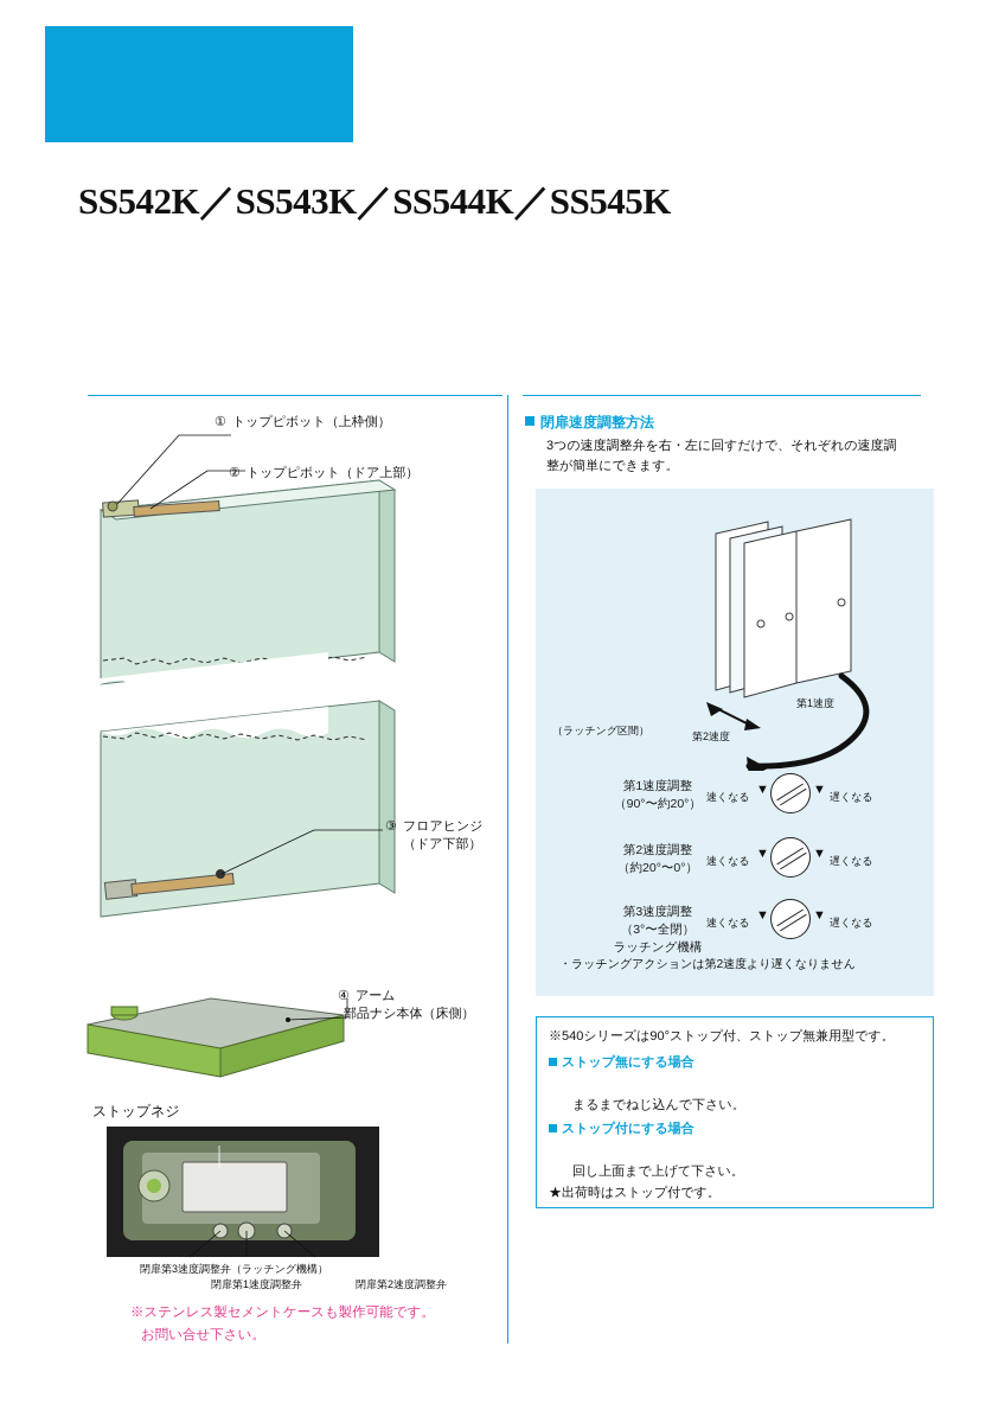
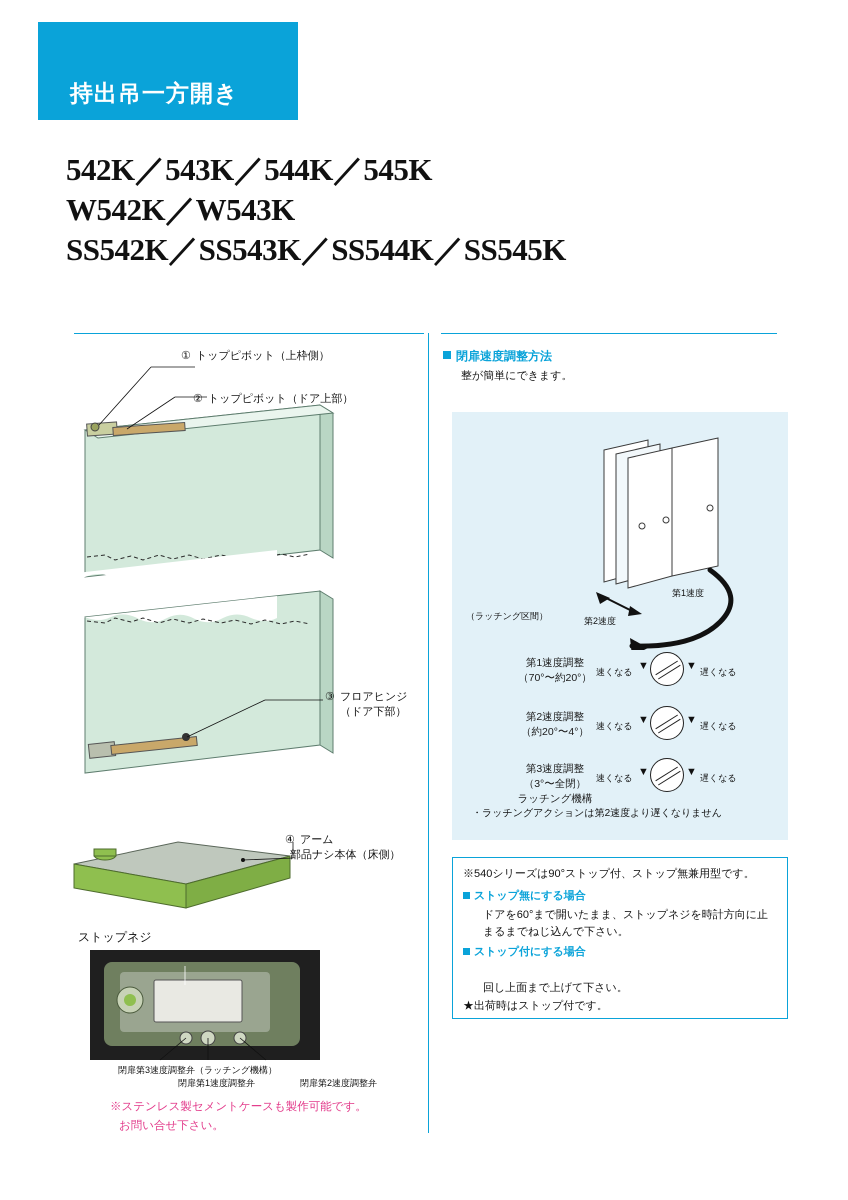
+ 持出吊一方開き
+ 542K／543K／544K／545K
+ W542K／W543K
  SS542K／SS543K／SS544K／SS545K
  トップピボット（上枠側）
  ①
  トップピボット（ドア上部）
  ②
  フロアヒンジ
  ③
  （ドア下部）
  アーム
  ④
  部品ナシ本体（床側）
  ストップネジ
  閉扉第3速度調整弁（ラッチング機構）
  閉扉第1速度調整弁
  閉扉第2速度調整弁
  ※ステンレス製セメントケースも製作可能です。
  お問い合せ下さい。
  閉扉速度調整方法
- 3つの速度調整弁を右・左に回すだけで、それぞれの速度調
  整が簡単にできます。
  第1速度
  第2速度
  （ラッチング区間）
  第1速度調整
- （90°〜約20°）
+ （70°〜約20°）
  速くなる
  ▼
  ▼
  遅くなる
  第2速度調整
- （約20°〜0°）
+ （約20°〜4°）
  速くなる
  ▼
  ▼
  遅くなる
  第3速度調整
  （3°〜全閉）
  ラッチング機構
  速くなる
  ▼
  ▼
  遅くなる
  ・ラッチングアクションは第2速度より遅くなりません
  ※540シリーズは90°ストップ付、ストップ無兼用型です。
  ストップ無にする場合
+ ドアを60°まで開いたまま、ストップネジを時計方向に止
  まるまでねじ込んで下さい。
  ストップ付にする場合
  回し上面まで上げて下さい。
  ★出荷時はストップ付です。
